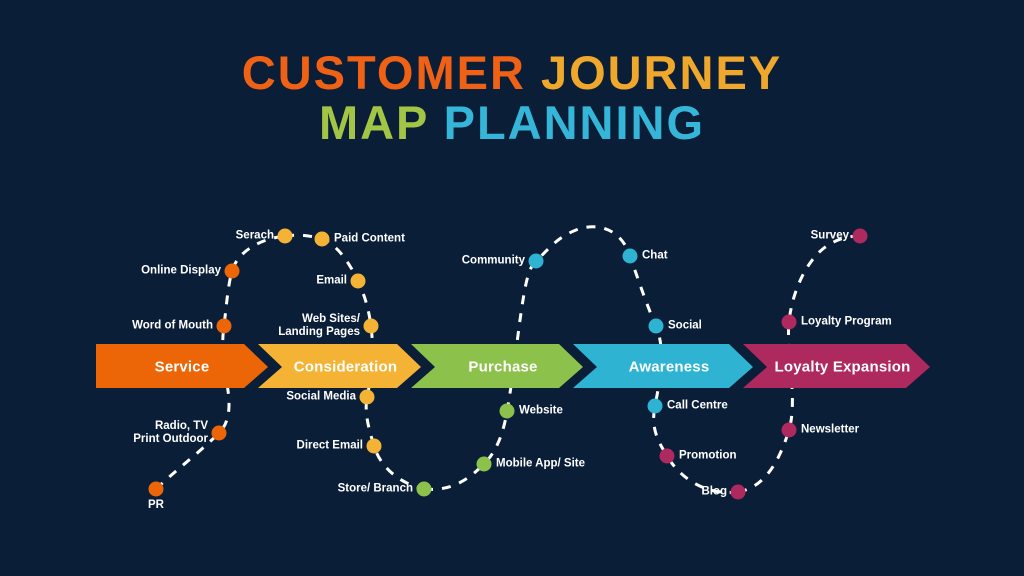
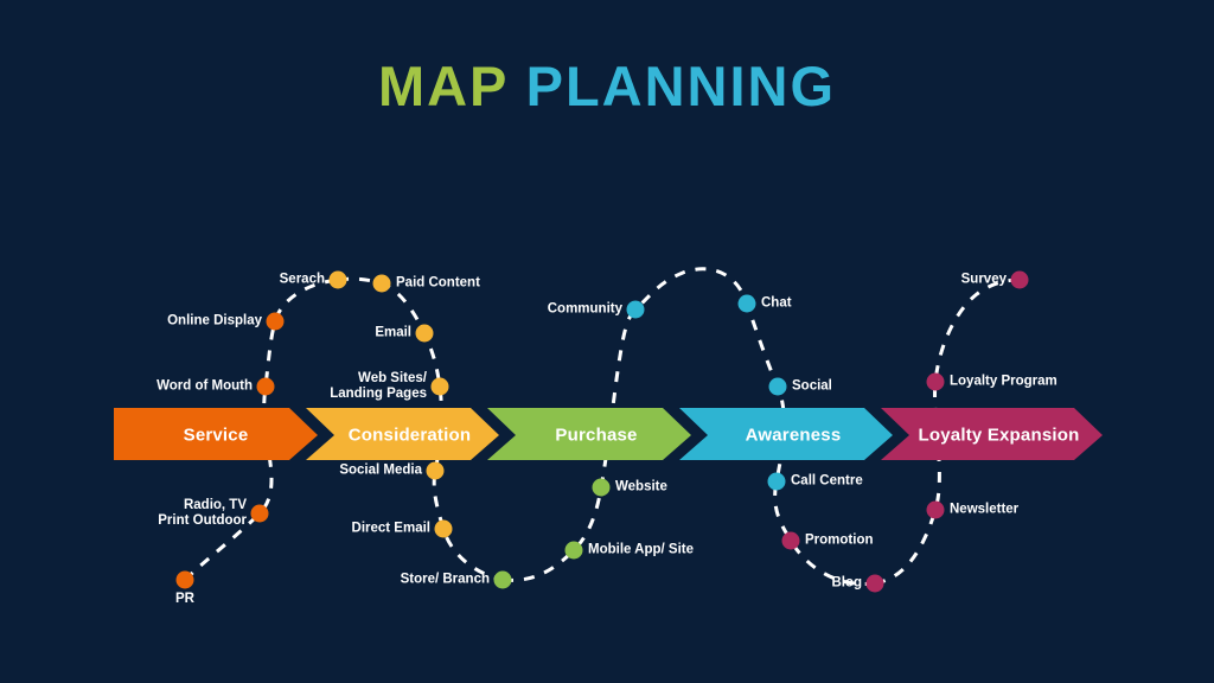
- CUSTOMER JOURNEY
  MAP PLANNING
  Service
  Consideration
  Purchase
  Awareness
  Loyalty Expansion
  Serach
  Paid Content
  Online Display
  Email
  Word of Mouth
  Web Sites/
  Landing Pages
  Community
  Chat
  Social
  Survey
  Loyalty Program
  Social Media
  Website
  Call Centre
  Newsletter
  Radio, TV
  Print Outdoor
  Direct Email
  Mobile App/ Site
  Promotion
  Store/ Branch
  Blog
  PR
